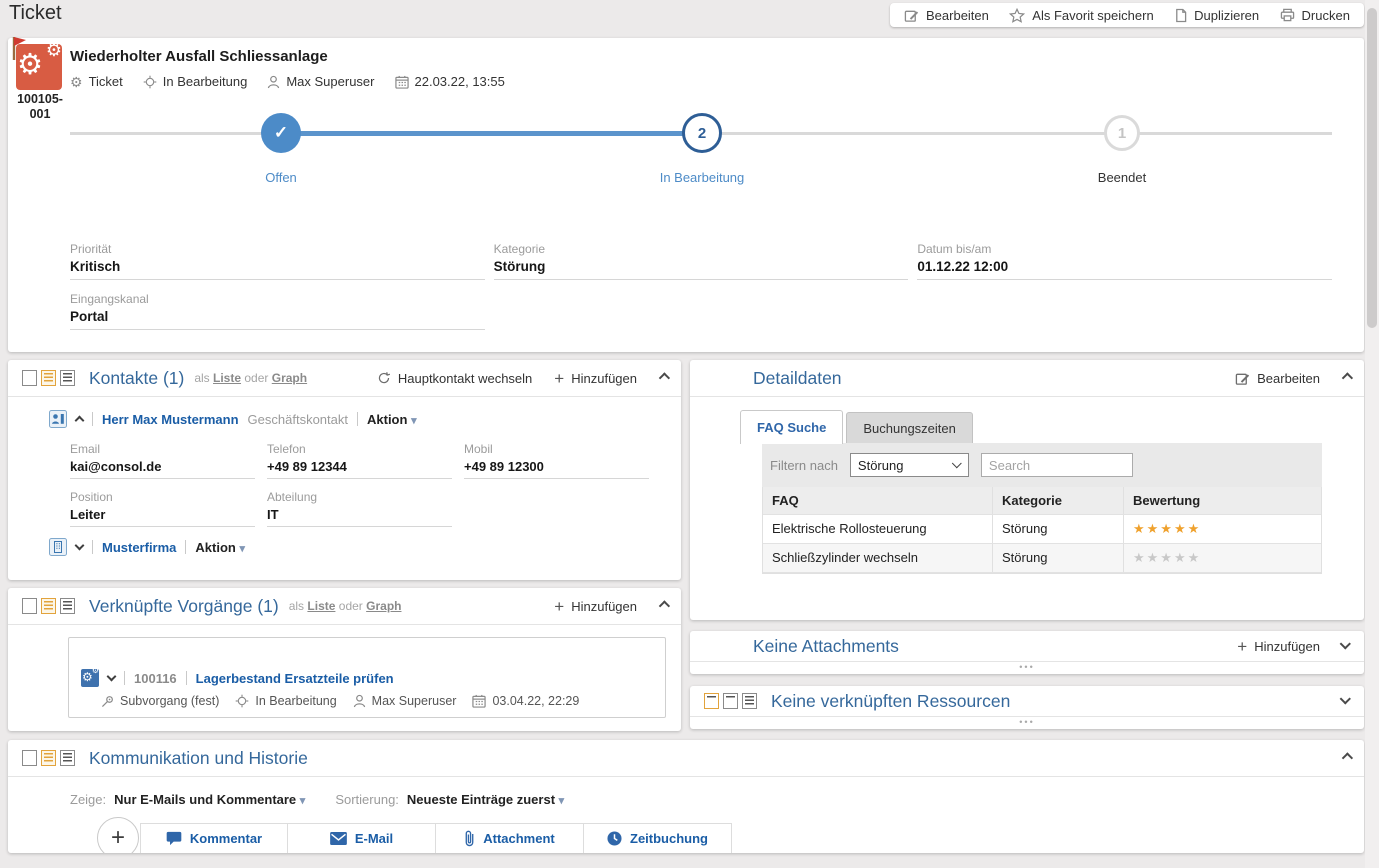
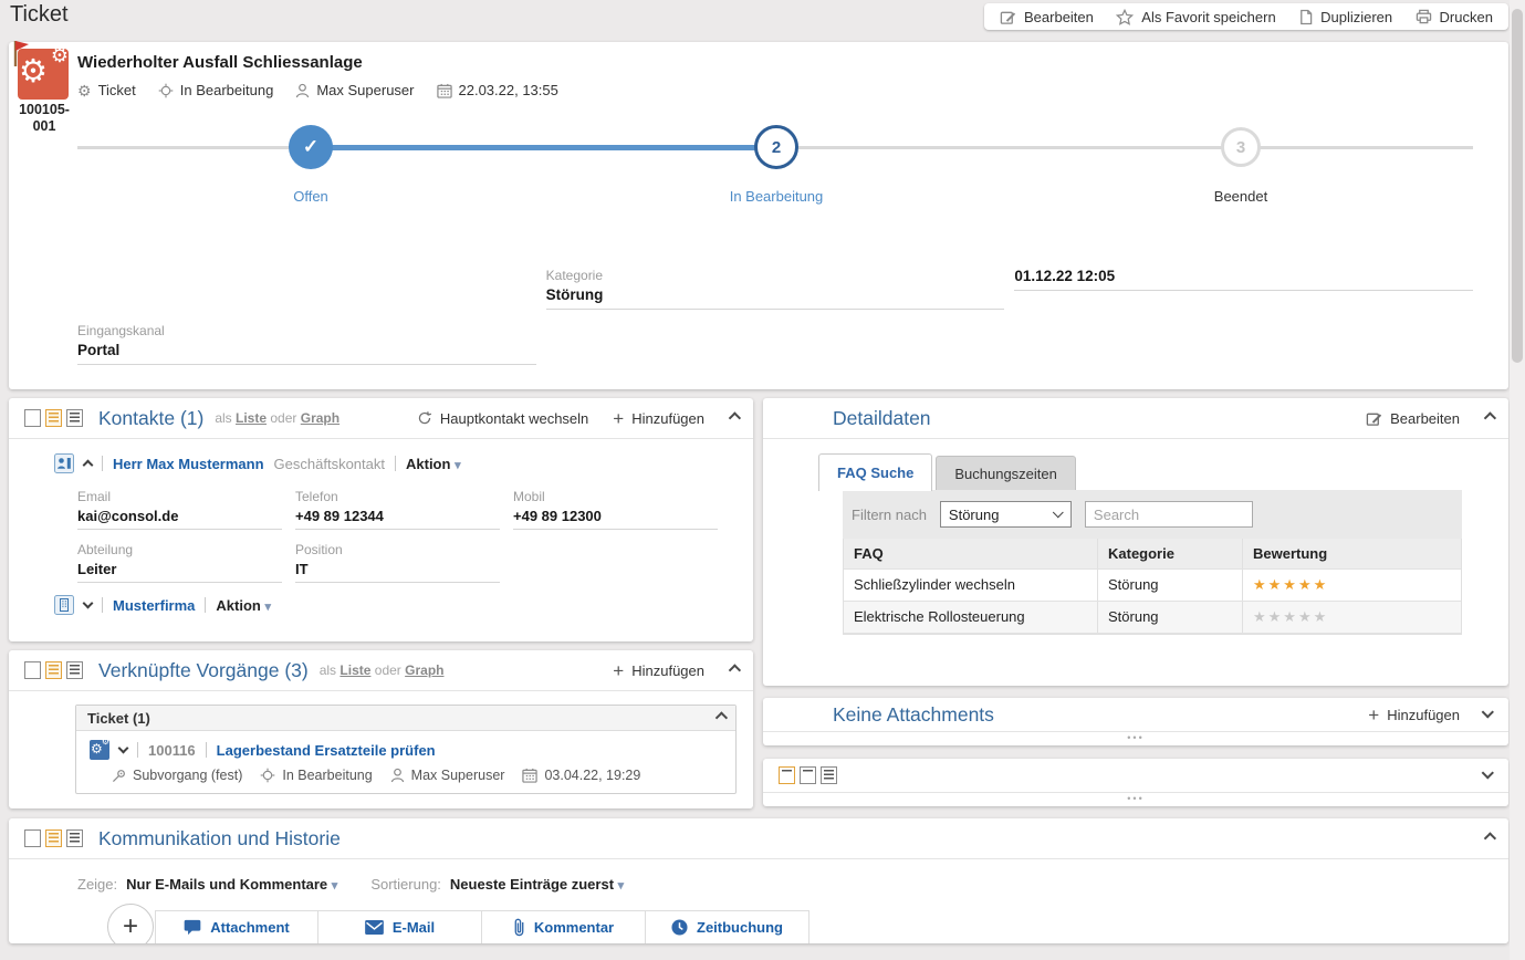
  Ticket
  Bearbeiten
  Als Favorit speichern
  Duplizieren
  Drucken
  ⚙
  ⚙
  100105-
  001
  Wiederholter Ausfall Schliessanlage
  ⚙
  Ticket
  In Bearbeitung
  Max Superuser
  22.03.22, 13:55
  ✓
  2
- 1
+ 3
  Offen
  In Bearbeitung
  Beendet
- Priorität
- Kritisch
  Kategorie
  Störung
- Datum bis/am
- 01.12.22 12:00
+ 01.12.22 12:05
  Eingangskanal
  Portal
  Kontakte (1)
  als Liste oder Graph
  Hauptkontakt wechseln
  +
  Hinzufügen
  Herr Max Mustermann
  Geschäftskontakt
  Aktion ▾
  Email
  kai@consol.de
  Telefon
  +49 89 12344
  Mobil
  +49 89 12300
- Position
+ Abteilung
  Leiter
- Abteilung
+ Position
  IT
  Musterfirma
  Aktion ▾
- Verknüpfte Vorgänge (1)
+ Verknüpfte Vorgänge (3)
  als Liste oder Graph
  +
  Hinzufügen
+ Ticket (1)
  ⚙
  ⚙
  100116
  Lagerbestand Ersatzteile prüfen
  Subvorgang (fest)
  In Bearbeitung
  Max Superuser
- 03.04.22, 22:29
+ 03.04.22, 19:29
  Detaildaten
  Bearbeiten
  FAQ Suche
  Buchungszeiten
  Filtern nach
  Störung
  Search
  FAQ
  Kategorie
  Bewertung
- Elektrische Rollosteuerung
+ Schließzylinder wechseln
  Störung
  ★★★★★
- Schließzylinder wechseln
+ Elektrische Rollosteuerung
  Störung
  ★★★★★
  Keine Attachments
  +
  Hinzufügen
  •••
- Keine verknüpften Ressourcen
  •••
  Kommunikation und Historie
  Zeige:
  Nur E-Mails und Kommentare ▾
  Sortierung:
  Neueste Einträge zuerst ▾
  +
- Kommentar
+ Attachment
  E-Mail
- Attachment
+ Kommentar
  Zeitbuchung
